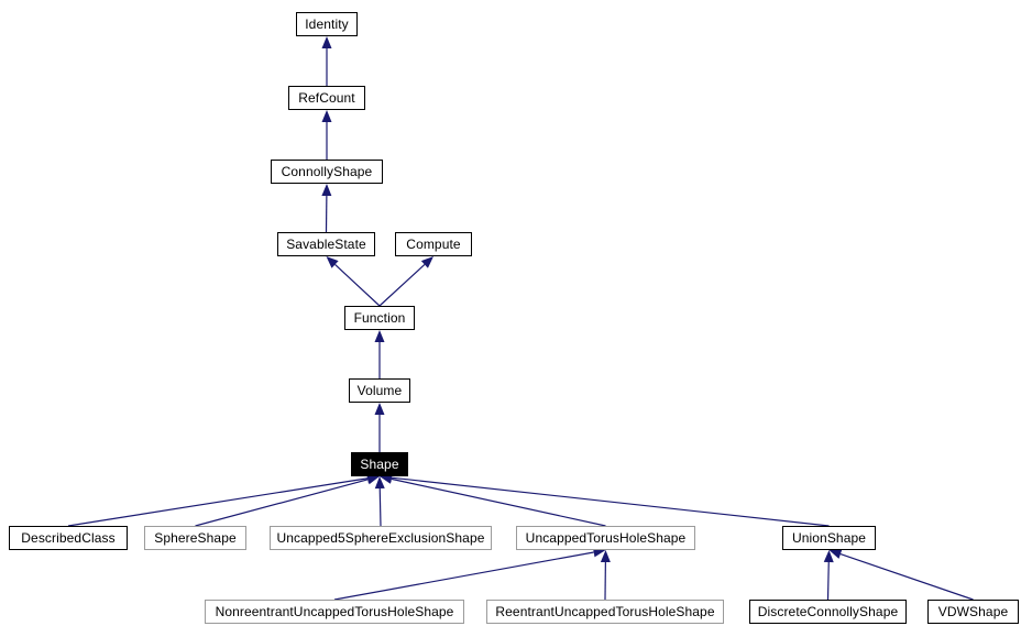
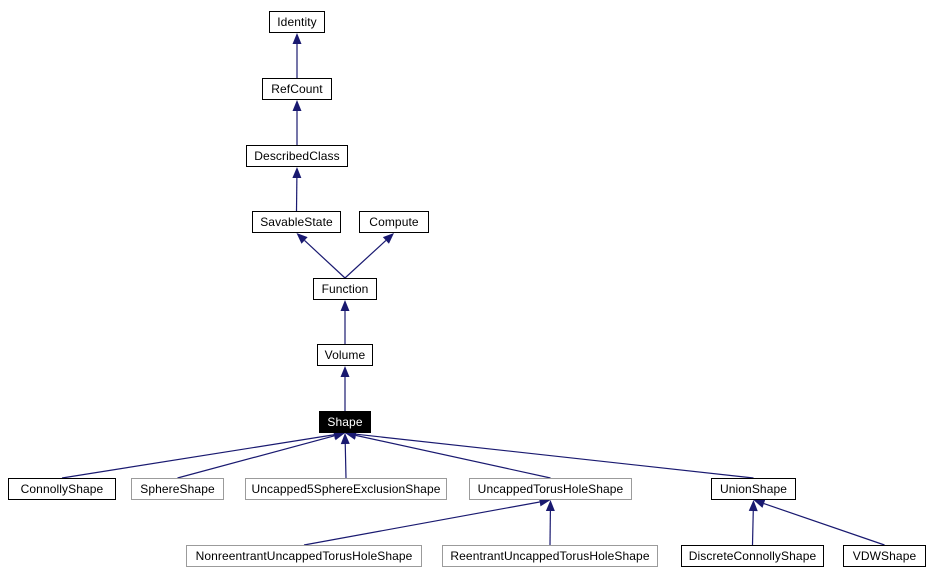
  Identity
  RefCount
- ConnollyShape
+ DescribedClass
  SavableState
  Compute
  Function
  Volume
  Shape
- DescribedClass
+ ConnollyShape
  SphereShape
  Uncapped5SphereExclusionShape
  UncappedTorusHoleShape
  UnionShape
  NonreentrantUncappedTorusHoleShape
  ReentrantUncappedTorusHoleShape
  DiscreteConnollyShape
  VDWShape
